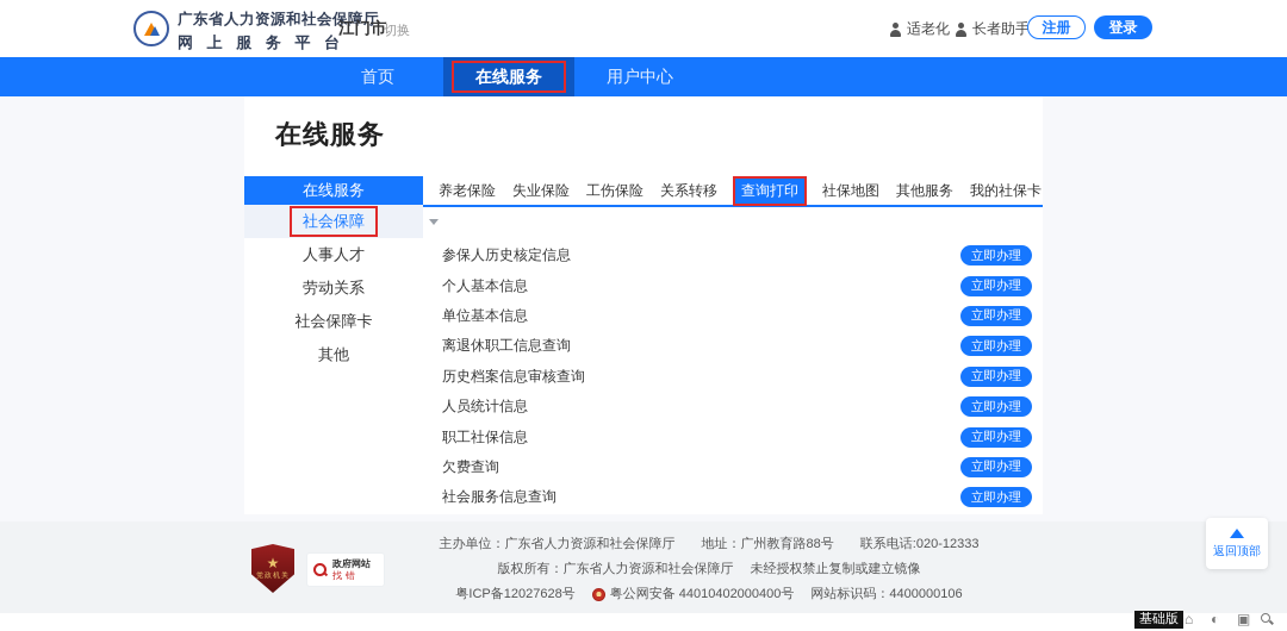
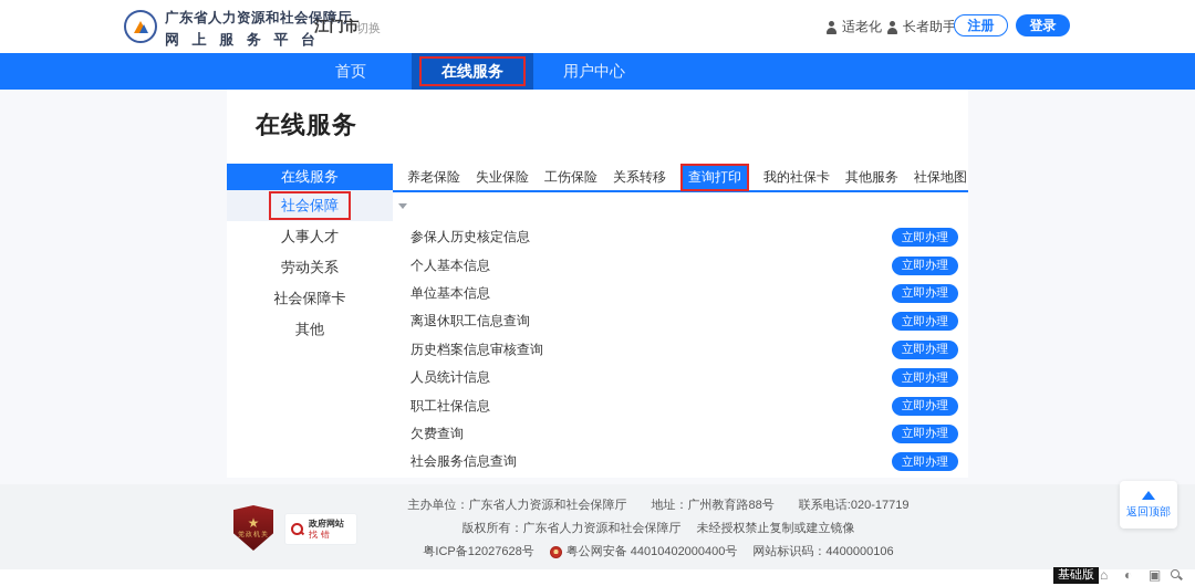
  广东省人力资源和社会保障厅
  网 上 服 务 平 台
  江门市
  切换
  适老化
  长者助手
  注册
  登录
  首页
  在线服务
  用户中心
  在线服务
  在线服务
  社会保障
  人事人才
  劳动关系
  社会保障卡
  其他
  养老保险
  失业保险
  工伤保险
  关系转移
  查询打印
- 社保地图
+ 我的社保卡
  其他服务
- 我的社保卡
+ 社保地图
  参保人历史核定信息
  立即办理
  个人基本信息
  立即办理
  单位基本信息
  立即办理
  离退休职工信息查询
  立即办理
  历史档案信息审核查询
  立即办理
  人员统计信息
  立即办理
  职工社保信息
  立即办理
  欠费查询
  立即办理
  社会服务信息查询
  立即办理
  ★
  政府网站
  找错
  主办单位：广东省人力资源和社会保障厅
  地址：广州教育路88号
- 联系电话:020-12333
+ 联系电话:020-17719
  版权所有：广东省人力资源和社会保障厅
  未经授权禁止复制或建立镜像
  粤ICP备12027628号
  粤公网安备 44010402000400号
  网站标识码：4400000106
  返回顶部
  基础版
  ⌂
  ◐
  ▣
